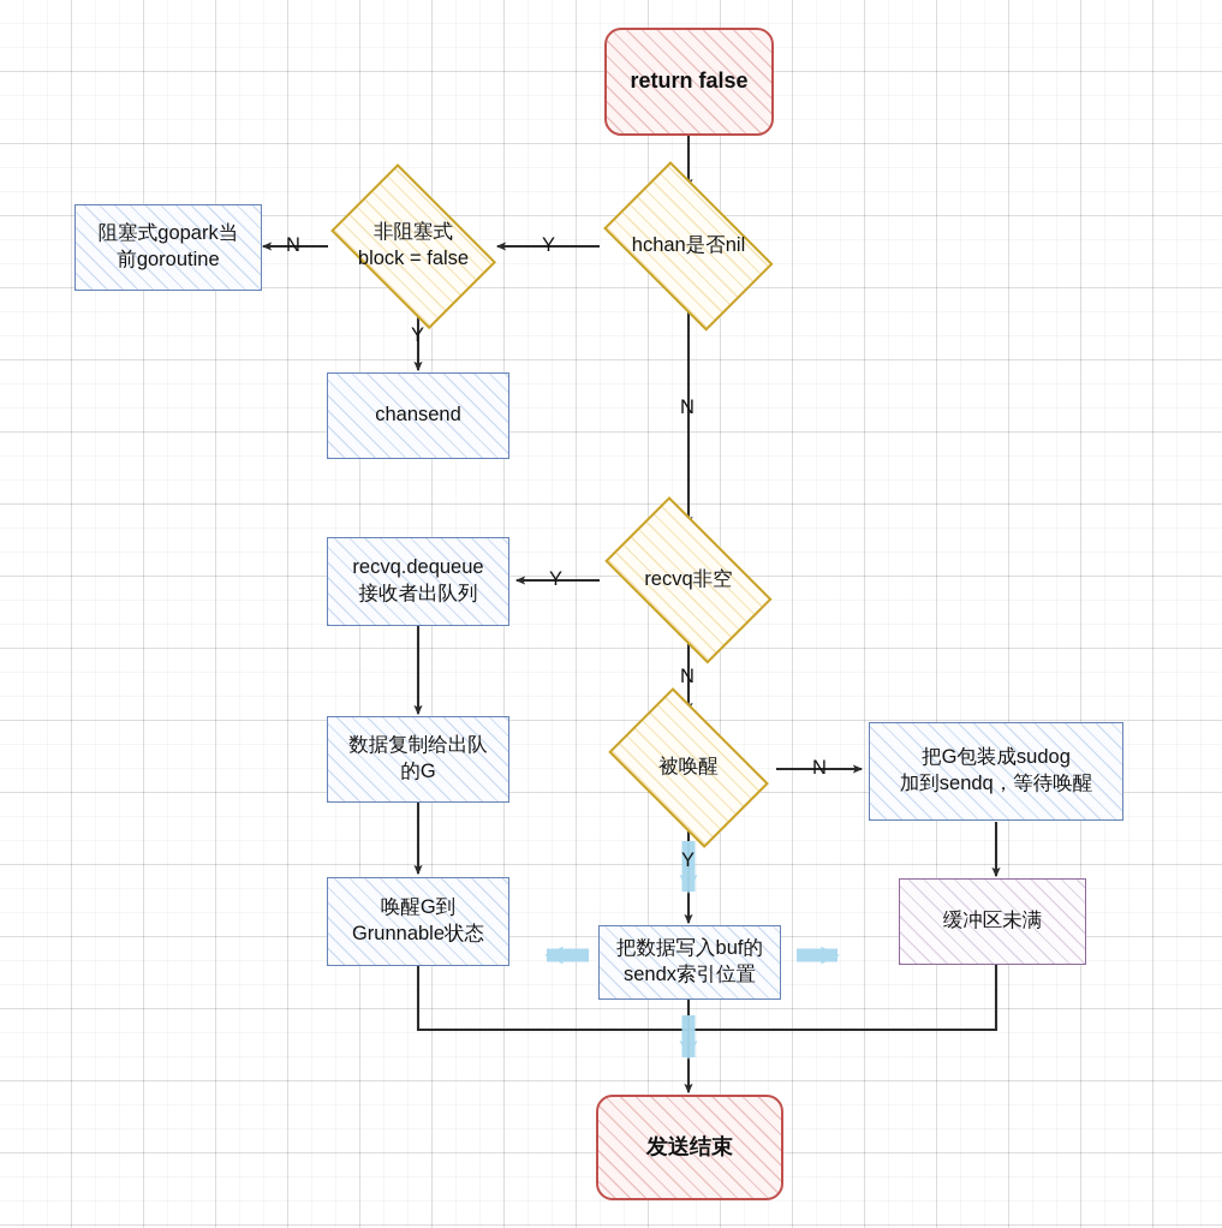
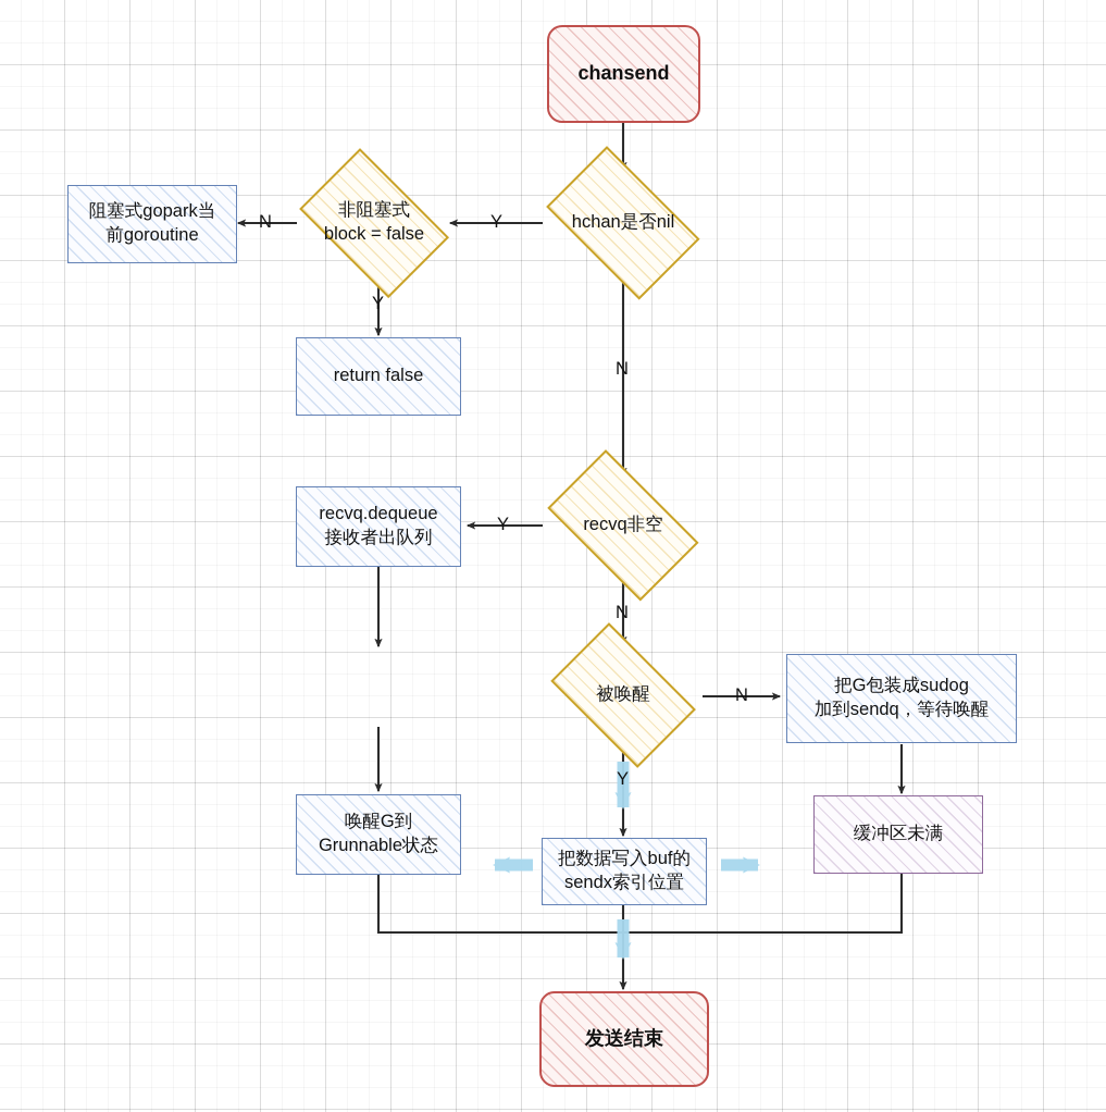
- return false
+ chansend
  hchan是否nil
  非阻塞式
  block = false
  阻塞式gopark当
  前goroutine
- chansend
+ return false
  recvq非空
  recvq.dequeue
  接收者出队列
- 数据复制给出队
- 的G
  唤醒G到
  Grunnable状态
  被唤醒
  把数据写入buf的
  sendx索引位置
  把G包装成sudog
  加到sendq，等待唤醒
  缓冲区未满
  发送结束
  Y
  N
  N
  Y
  Y
  N
  N
  Y
